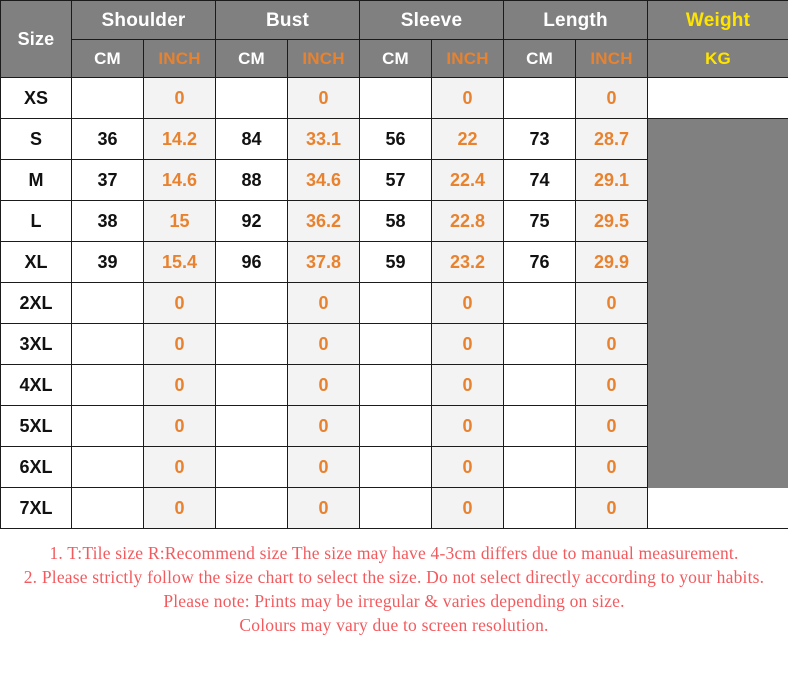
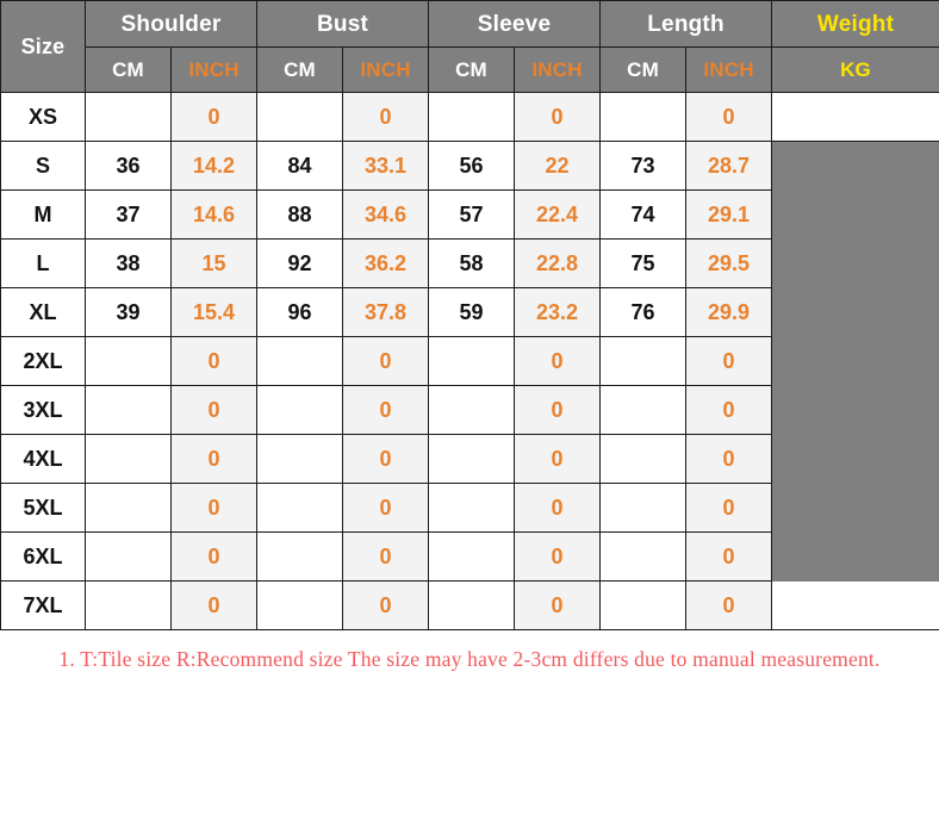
  Size	Shoulder	Bust	Sleeve	Length	Weight
  CM	INCH	CM	INCH	CM	INCH	CM	INCH	KG
  XS		0		0		0		0
  S	36	14.2	84	33.1	56	22	73	28.7
  M	37	14.6	88	34.6	57	22.4	74	29.1
  L	38	15	92	36.2	58	22.8	75	29.5
  XL	39	15.4	96	37.8	59	23.2	76	29.9
  2XL		0		0		0		0
  3XL		0		0		0		0
  4XL		0		0		0		0
  5XL		0		0		0		0
  6XL		0		0		0		0
  7XL		0		0		0		0
- 1. T:Tile size R:Recommend size The size may have 4-3cm differs due to manual measurement.
+ 1. T:Tile size R:Recommend size The size may have 2-3cm differs due to manual measurement.
- 2. Please strictly follow the size chart to select the size. Do not select directly according to your habits.
- Please note: Prints may be irregular & varies depending on size.
- Colours may vary due to screen resolution.
